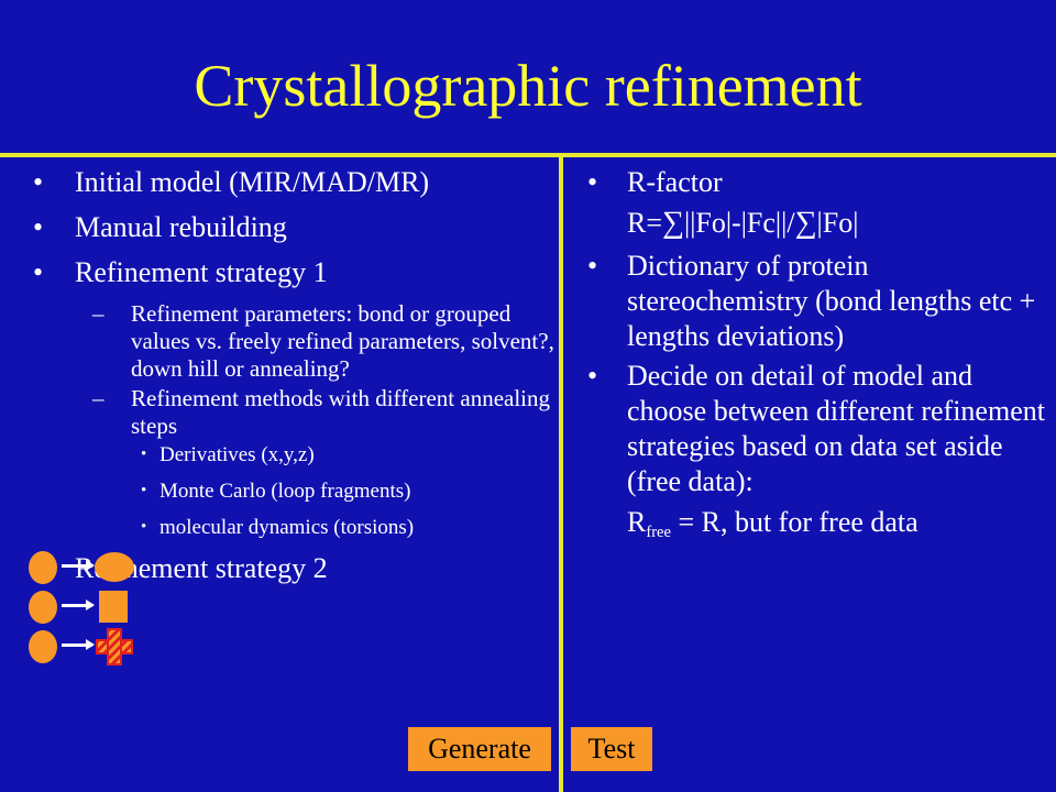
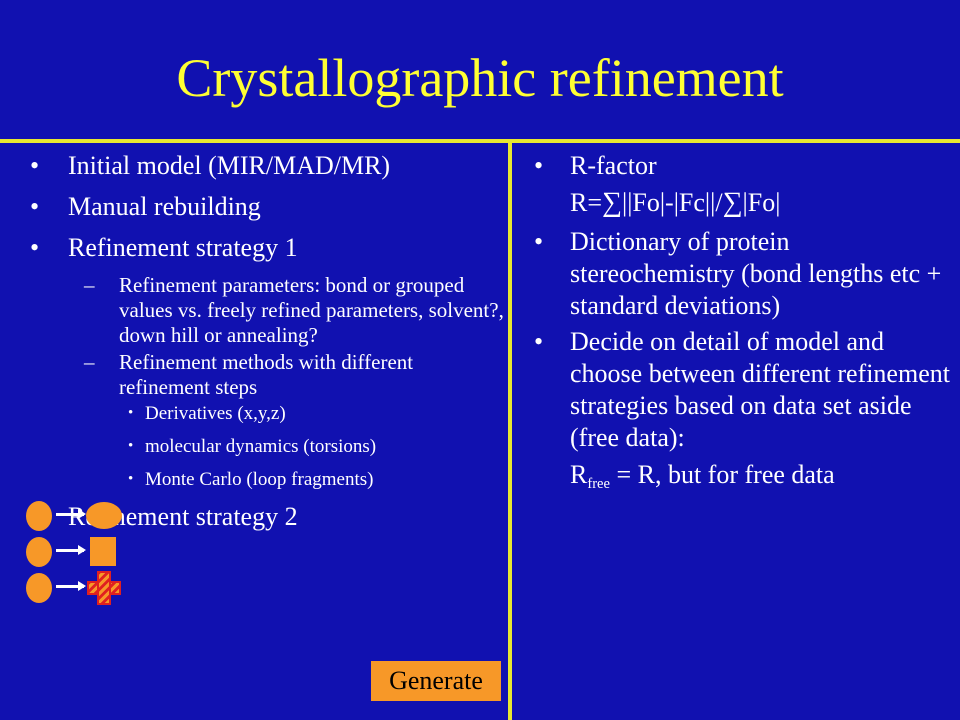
  Crystallographic refinement
  •
  Initial model (MIR/MAD/MR)
  •
  Manual rebuilding
  •
  Refinement strategy 1
  –
  Refinement parameters: bond or grouped values vs. freely refined parameters, solvent?, down hill or annealing?
  –
- Refinement methods with different annealing steps
+ Refinement methods with different refinement steps
  •
  Derivatives (x,y,z)
  •
- Monte Carlo (loop fragments)
+ molecular dynamics (torsions)
  •
- molecular dynamics (torsions)
+ Monte Carlo (loop fragments)
  Rement strategy 2
  •
  R-factor
  R=∑||Fo|-|Fc||/∑|Fo|
  •
- Dictionary of protein stereochemistry (bond lengths etc + lengths deviations)
+ Dictionary of protein stereochemistry (bond lengths etc + standard deviations)
  •
  Decide on detail of model and choose between different refinement strategies based on data set aside (free data):
  Rfree = R, but for free data
  Generate
- Test
